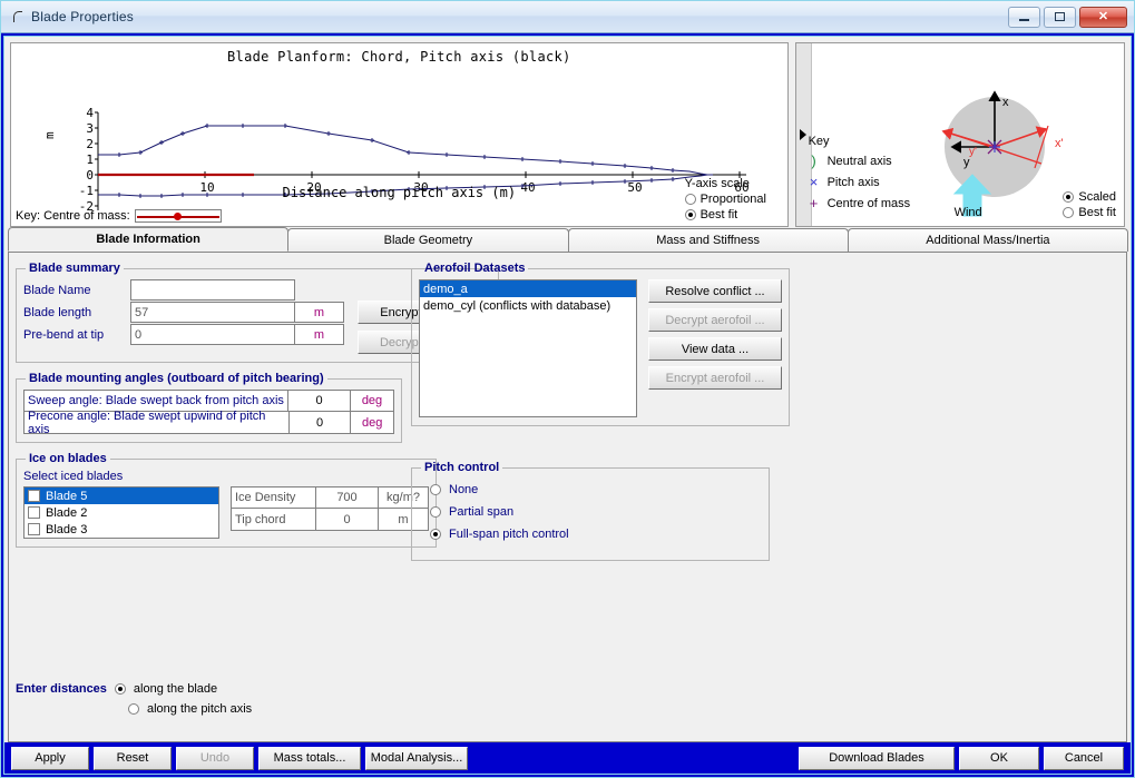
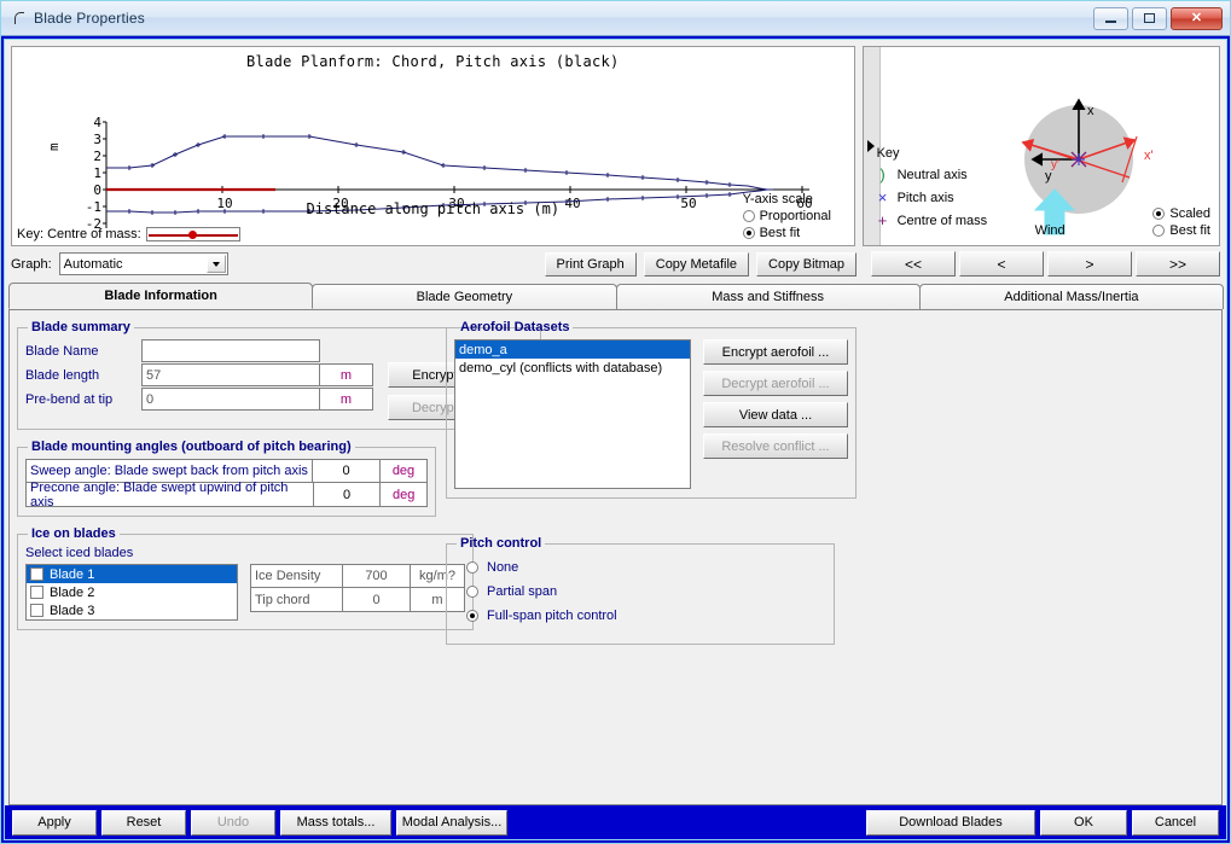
  Blade Properties
  ✕
  Blade Planform: Chord, Pitch axis (black)
  4
  3
  2
  1
  0
  -1
  -2
  10
  20
  30
  40
  50
  60
  Distance along pitch axis (m)
  Key: Centre of mass:
  Y-axis scale
  Proportional
  Best fit
  Key
  )
  Neutral axis
  ×
  Pitch axis
  +
  Centre of mass
  x
  y
  x'
  y'
  Wind
  Scaled
  Best fit
+ Graph:
+ Automatic
+ Print Graph
+ Copy Metafile
+ Copy Bitmap
+ <<
+ <
+ >
+ >>
  Blade Information
  Blade Geometry
  Mass and Stiffness
  Additional Mass/Inertia
  Blade summary
  Blade Name
  Blade length
  57
  m
  Pre-bend at tip
  0
  m
  Blade mounting angles (outboard of pitch bearing)
  Sweep angle: Blade swept back from pitch axis
  0
  deg
  Precone angle: Blade swept upwind of pitch axis
  0
  deg
  Ice on blades
  Select iced blades
- Blade 5
+ Blade 1
  Blade 2
  Blade 3
  Ice Density
  700
  kg/m?
  Tip chord
  0
  m
  Aerofoil Datasets
  demo_a
  demo_cyl (conflicts with database)
- Resolve conflict ...
+ Encrypt aerofoil ...
  Decrypt aerofoil ...
  View data ...
- Encrypt aerofoil ...
+ Resolve conflict ...
  Pitch control
  None
  Partial span
  Full-span pitch control
- Enter distances
- along the blade
- along the pitch axis
  Apply
  Reset
  Undo
  Mass totals...
  Modal Analysis...
  Download Blades
  OK
  Cancel
